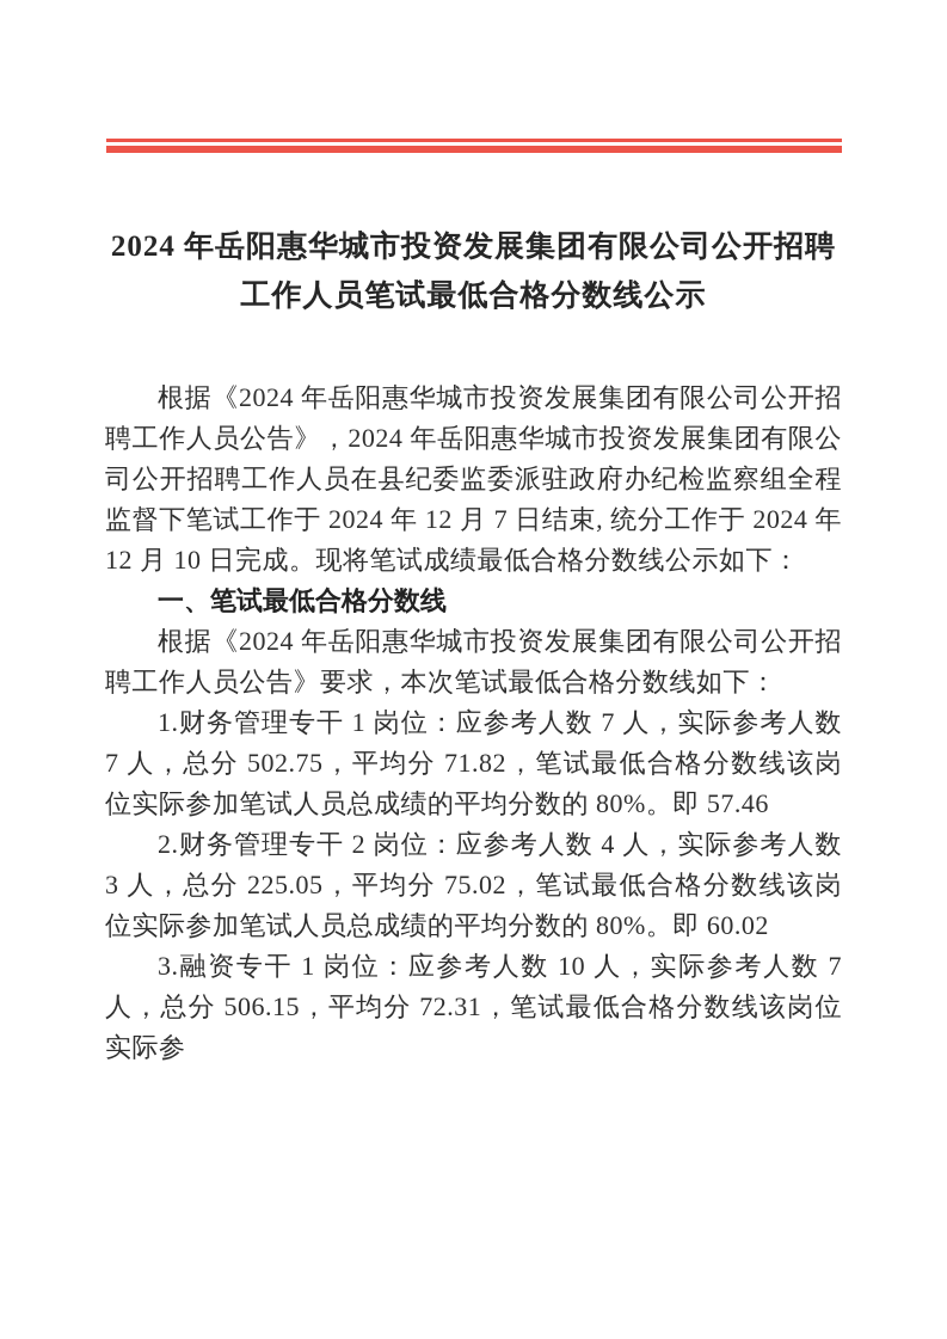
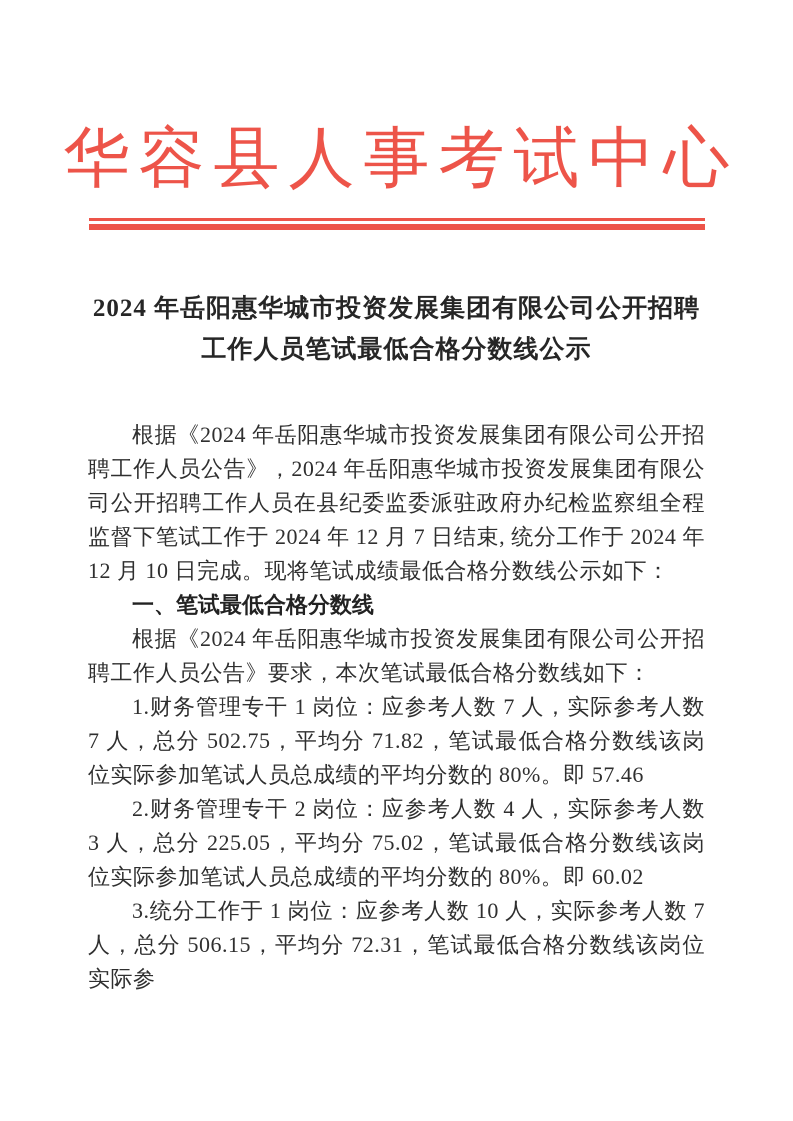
+ 华容县人事考试中心
  2024 年岳阳惠华城市投资发展集团有限公司公开招聘
  工作人员笔试最低合格分数线公示
  根据《2024 年岳阳惠华城市投资发展集团有限公司公开招聘工作人员公告》，2024 年岳阳惠华城市投资发展集团有限公司公开招聘工作人员在县纪委监委派驻政府办纪检监察组全程监督下笔试工作于 2024 年 12 月 7 日结束, 统分工作于 2024 年 12 月 10 日完成。现将笔试成绩最低合格分数线公示如下：
  一、笔试最低合格分数线
  根据《2024 年岳阳惠华城市投资发展集团有限公司公开招聘工作人员公告》要求，本次笔试最低合格分数线如下：
  1.财务管理专干 1 岗位：应参考人数 7 人，实际参考人数 7 人，总分 502.75，平均分 71.82，笔试最低合格分数线该岗位实际参加笔试人员总成绩的平均分数的 80%。即 57.46
  2.财务管理专干 2 岗位：应参考人数 4 人，实际参考人数 3 人，总分 225.05，平均分 75.02，笔试最低合格分数线该岗位实际参加笔试人员总成绩的平均分数的 80%。即 60.02
- 3.融资专干 1 岗位：应参考人数 10 人，实际参考人数 7 人，总分 506.15，平均分 72.31，笔试最低合格分数线该岗位实际参
+ 3.统分工作于 1 岗位：应参考人数 10 人，实际参考人数 7 人，总分 506.15，平均分 72.31，笔试最低合格分数线该岗位实际参
